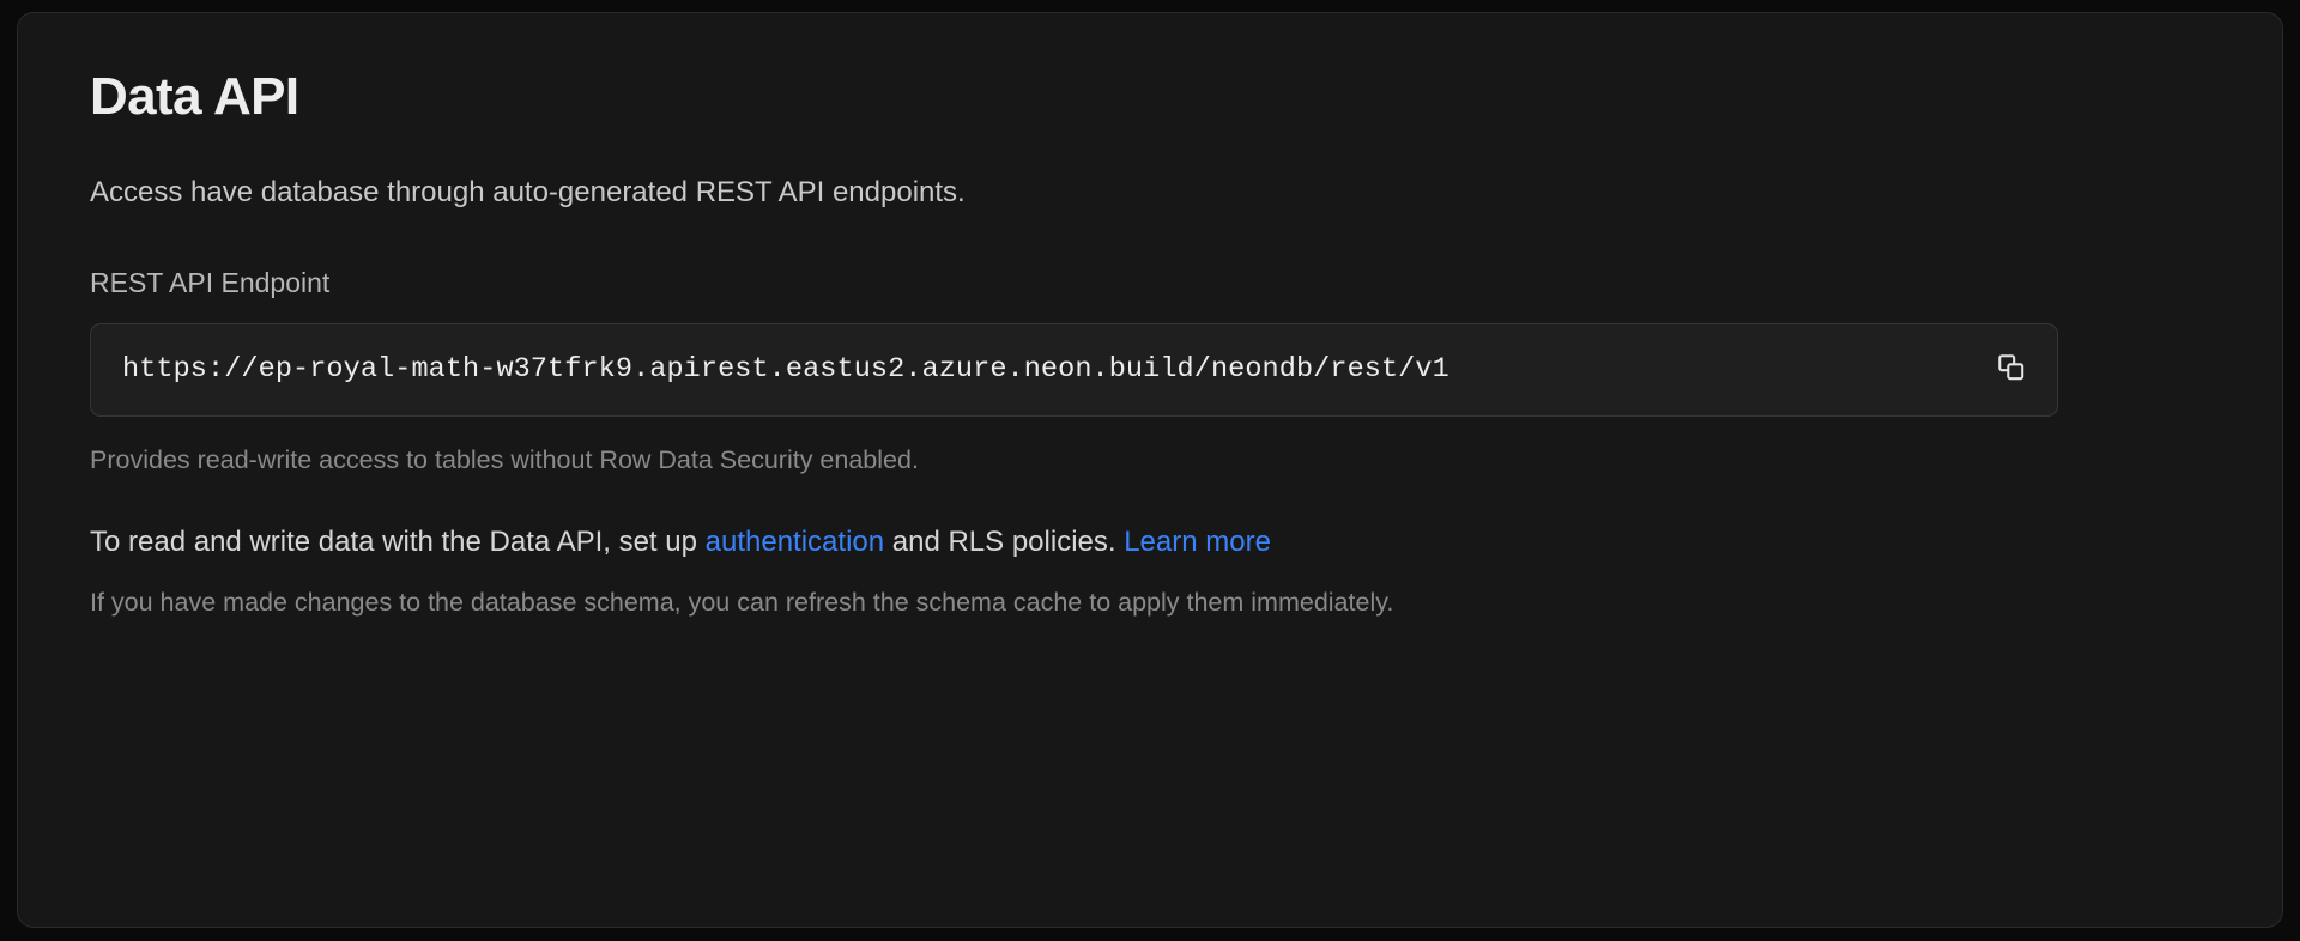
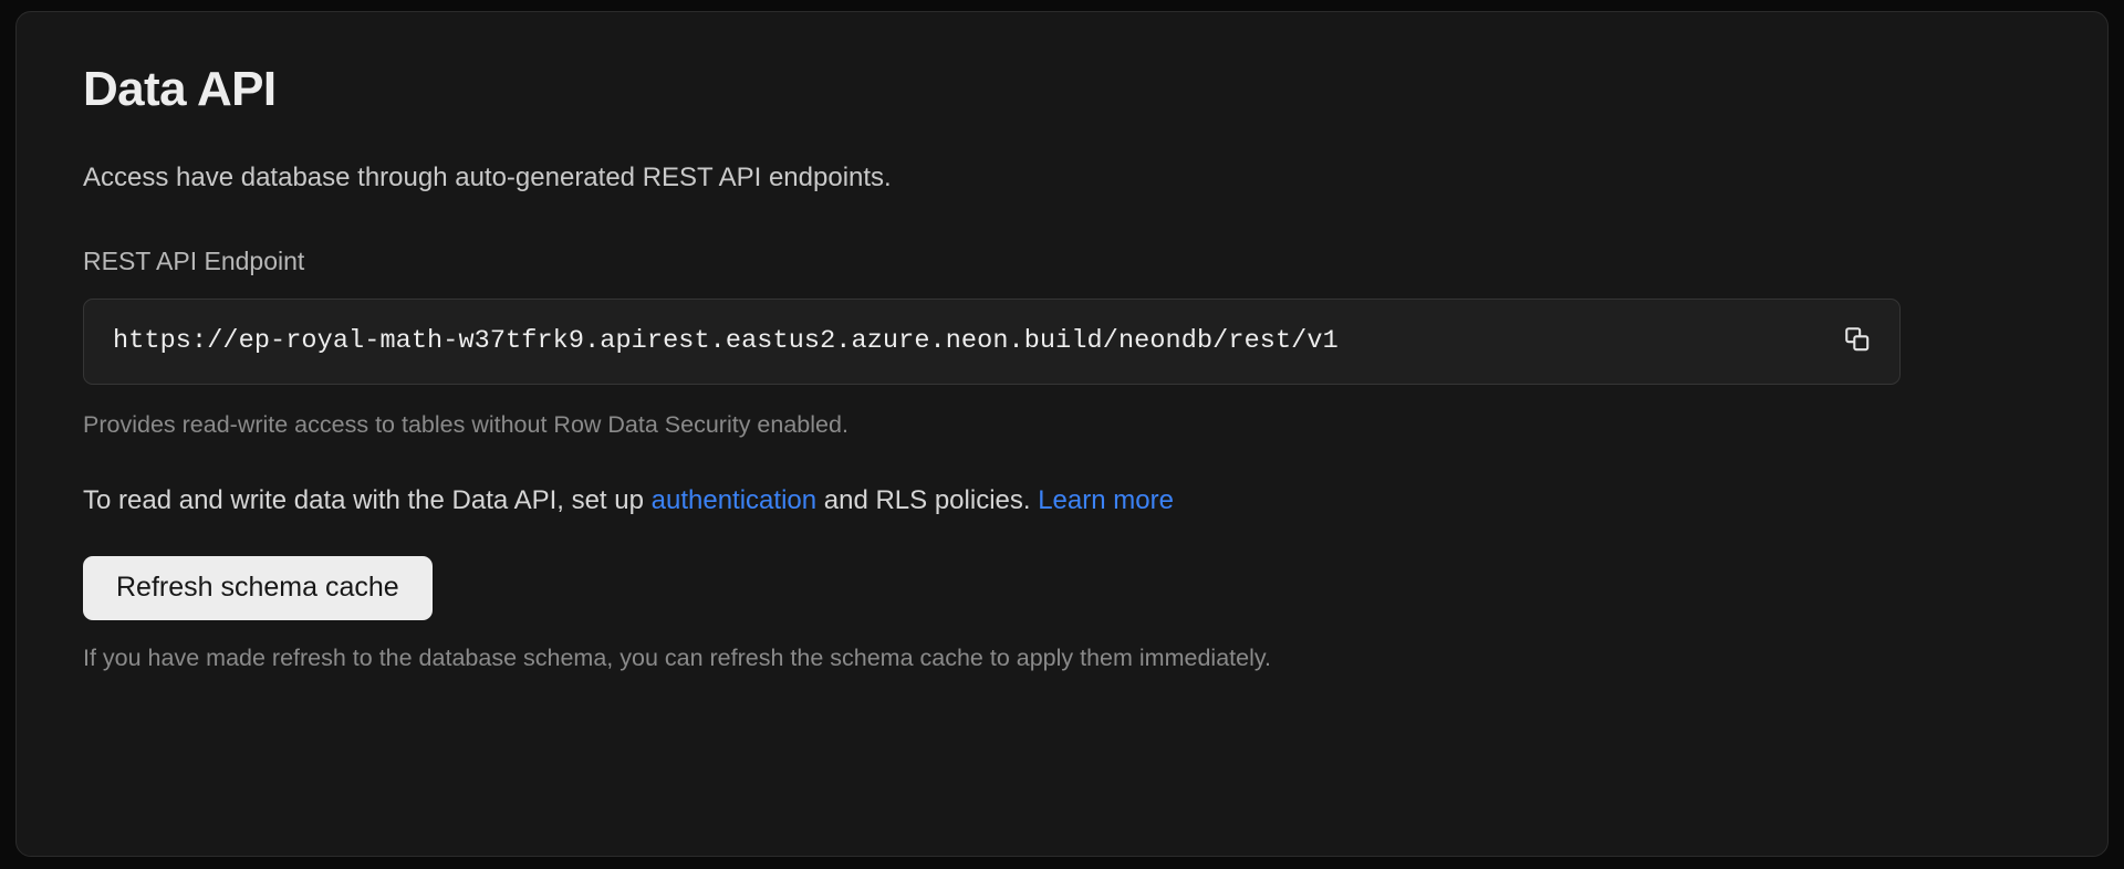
  Data API
  Access have database through auto-generated REST API endpoints.
  REST API Endpoint
  https://ep-royal-math-w37tfrk9.apirest.eastus2.azure.neon.build/neondb/rest/v1
  Provides read-write access to tables without Row Data Security enabled.
  To read and write data with the Data API, set up authentication and RLS policies. Learn more
+ Refresh schema cache
- If you have made changes to the database schema, you can refresh the schema cache to apply them immediately.
+ If you have made refresh to the database schema, you can refresh the schema cache to apply them immediately.
